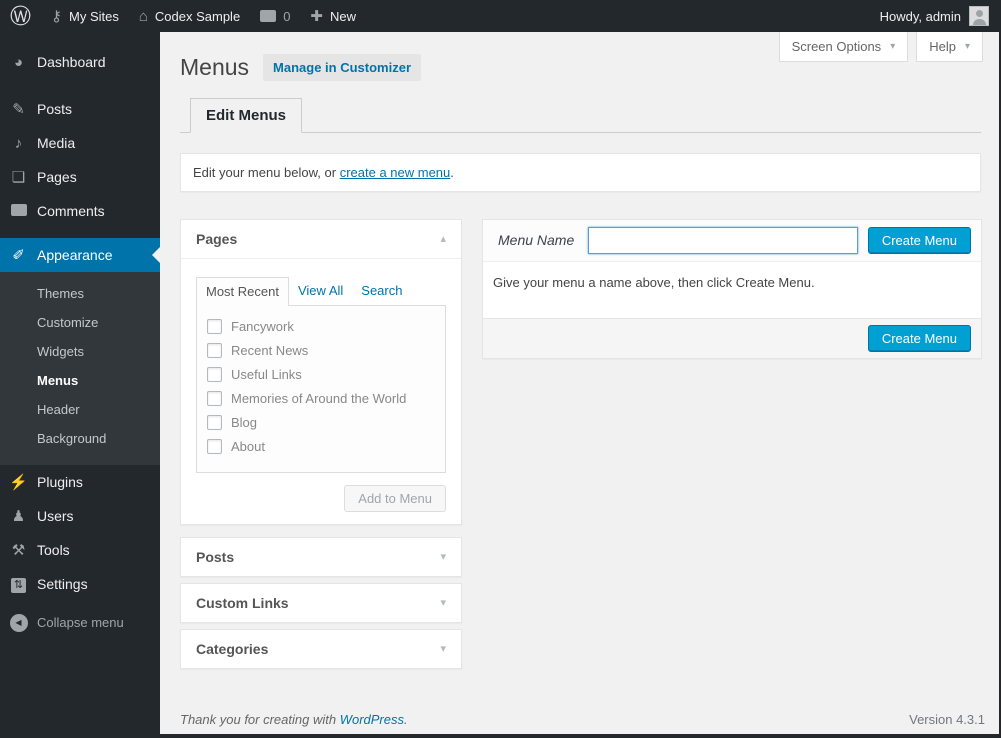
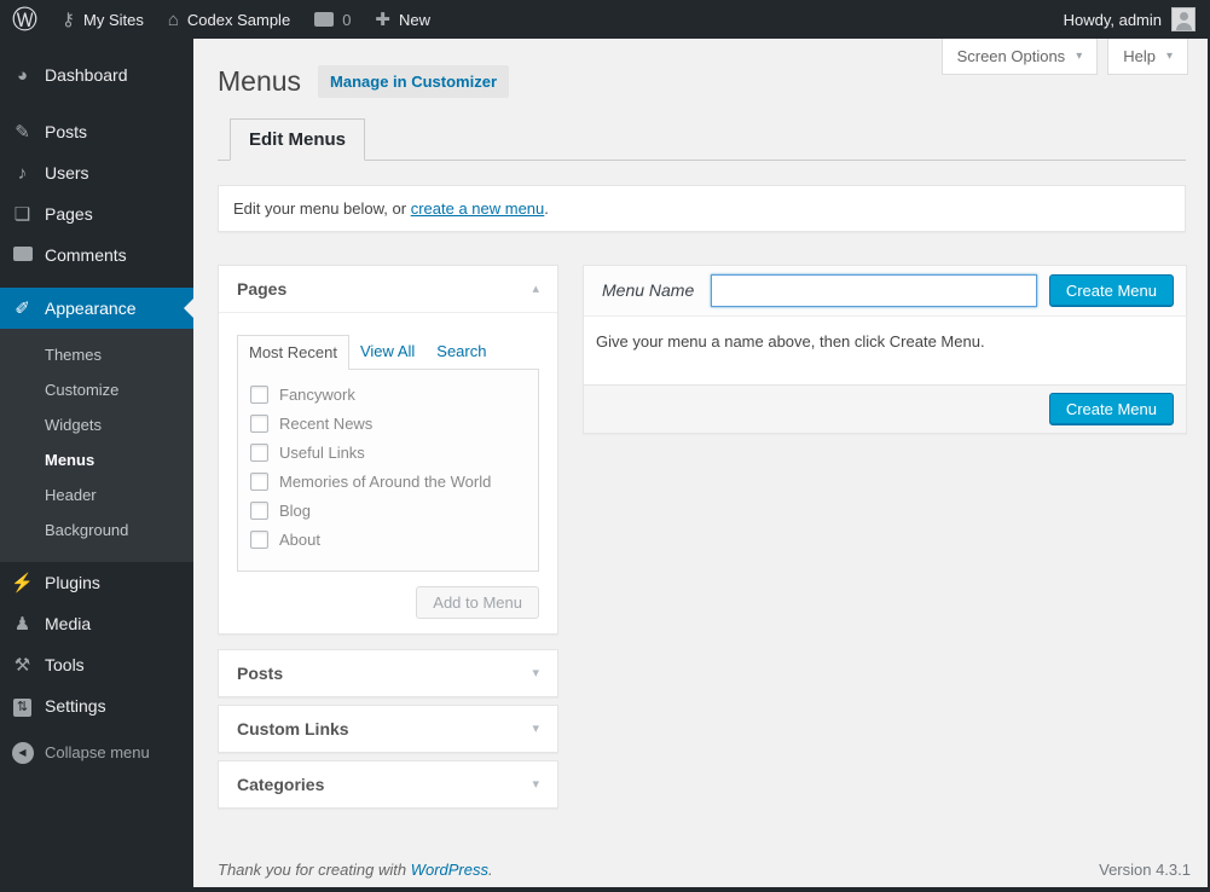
  Ⓦ
  ⚷
  My Sites
  ⌂
  Codex Sample
  0
  ✚
  New
  Howdy, admin
  ◕
  Dashboard
  ✎
  Posts
  ♪
- Media
+ Users
  ❏
  Pages
  Comments
  ✐
  Appearance
  Themes
  Customize
  Widgets
  Menus
  Header
  Background
  ⚡
  Plugins
  ♟
- Users
+ Media
  ⚒
  Tools
  ⇅
  Settings
  ◀
  Collapse menu
  Screen Options
  ▾
  Help
  ▾
  Menus
  Manage in Customizer
  Edit Menus
  Edit your menu below, or create a new menu.
  Pages
  ▴
  Most Recent
  View All
  Search
  Fancywork
  Recent News
  Useful Links
  Memories of Around the World
  Blog
  About
  Add to Menu
  Posts
  ▾
  Custom Links
  ▾
  Categories
  ▾
  Menu Name
  Create Menu
  Give your menu a name above, then click Create Menu.
  Create Menu
  Thank you for creating with WordPress.
  Version 4.3.1
